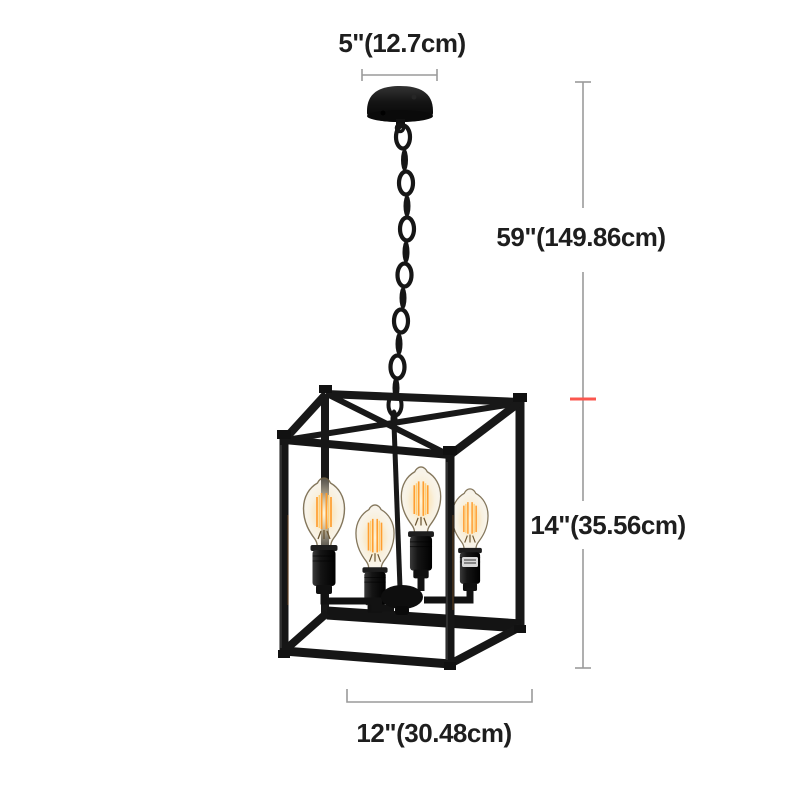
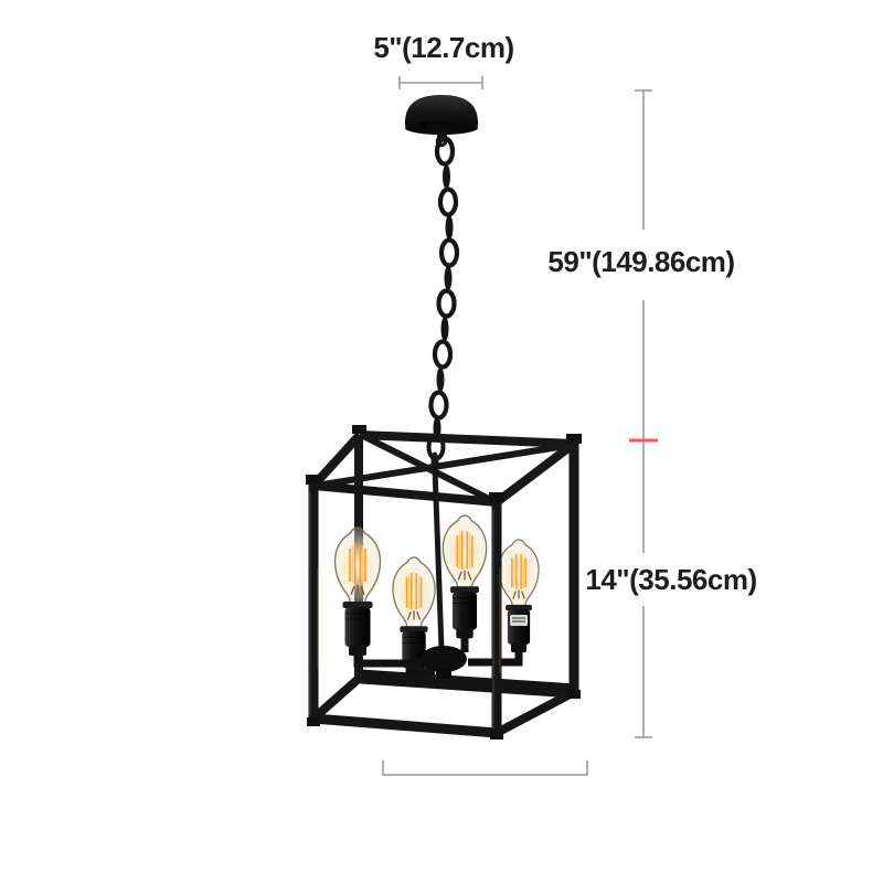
  5"(12.7cm)
  59"(149.86cm)
  14"(35.56cm)
- 12"(30.48cm)
